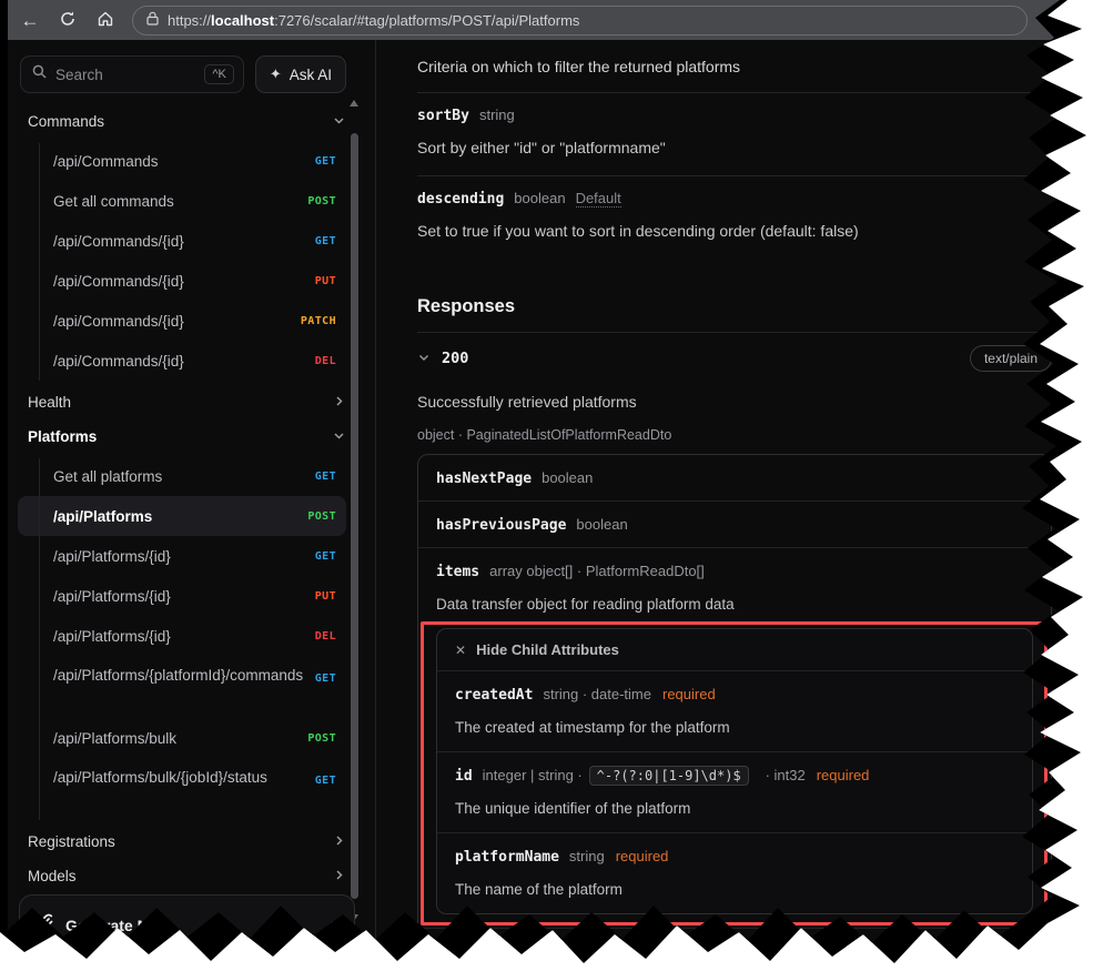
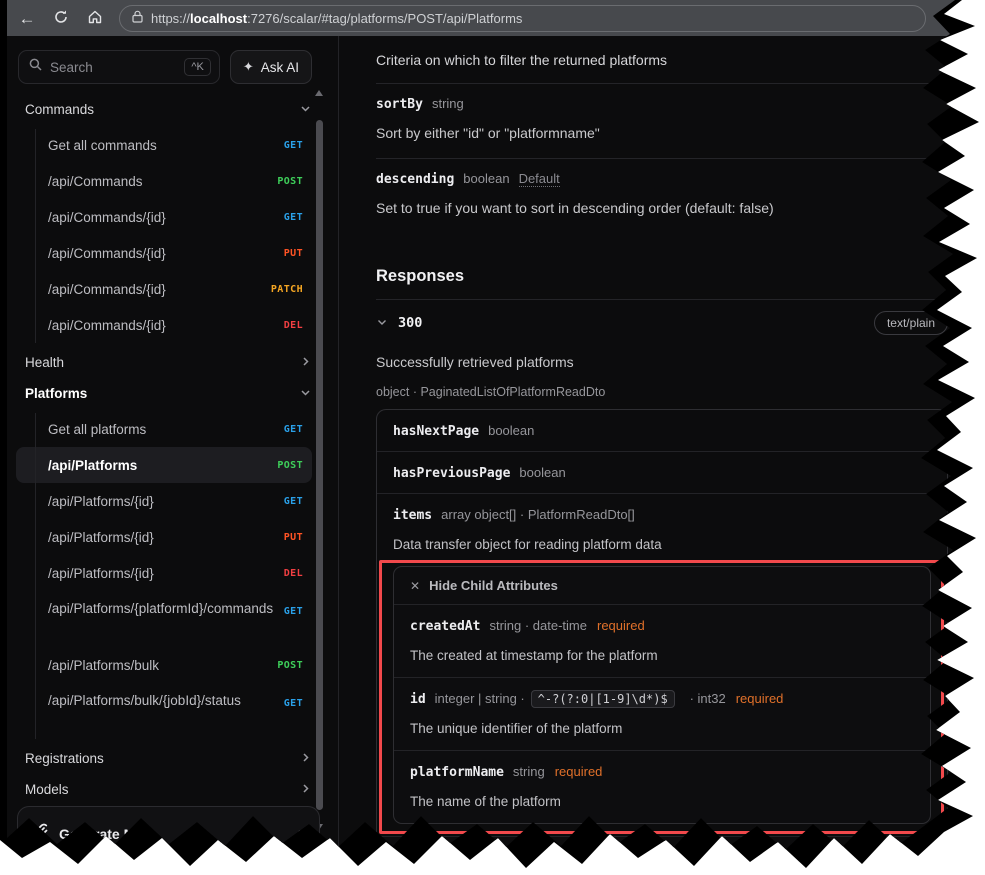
  ←
  https://localhost:7276/scalar/#tag/platforms/POST/api/Platforms
  Search
  ^K
  ✦
  Ask AI
  Commands
- /api/Commands
+ Get all commands
  GET
- Get all commands
+ /api/Commands
  POST
  /api/Commands/{id}
  GET
  /api/Commands/{id}
  PUT
  /api/Commands/{id}
  PATCH
  /api/Commands/{id}
  DEL
  Health
  Platforms
  Get all platforms
  GET
  /api/Platforms
  POST
  /api/Platforms/{id}
  GET
  /api/Platforms/{id}
  PUT
  /api/Platforms/{id}
  DEL
  /api/Platforms/{platformId}/commands
  GET
  /api/Platforms/bulk
  POST
  /api/Platforms/bulk/{jobId}/status
  GET
  Registrations
  Models
  Criteria on which to filter the returned platforms
  sortBy string
  Sort by either "id" or "platformname"
  descending boolean Default
  Set to true if you want to sort in descending order (default: false)
  Responses
- 200
+ 300
  text/plain
  Successfully retrieved platforms
  object · PaginatedListOfPlatformReadDto
  hasNextPage boolean
  hasPreviousPage boolean
  items array object[] · PlatformReadDto[]
  Data transfer object for reading platform data
  ✕
  Hide Child Attributes
  createdAt string · date-time required
  The created at timestamp for the platform
  id integer | string · ^-?(?:0|[1-9]\d*)$ · int32 required
  The unique identifier of the platform
  platformName string required
  The name of the platform
